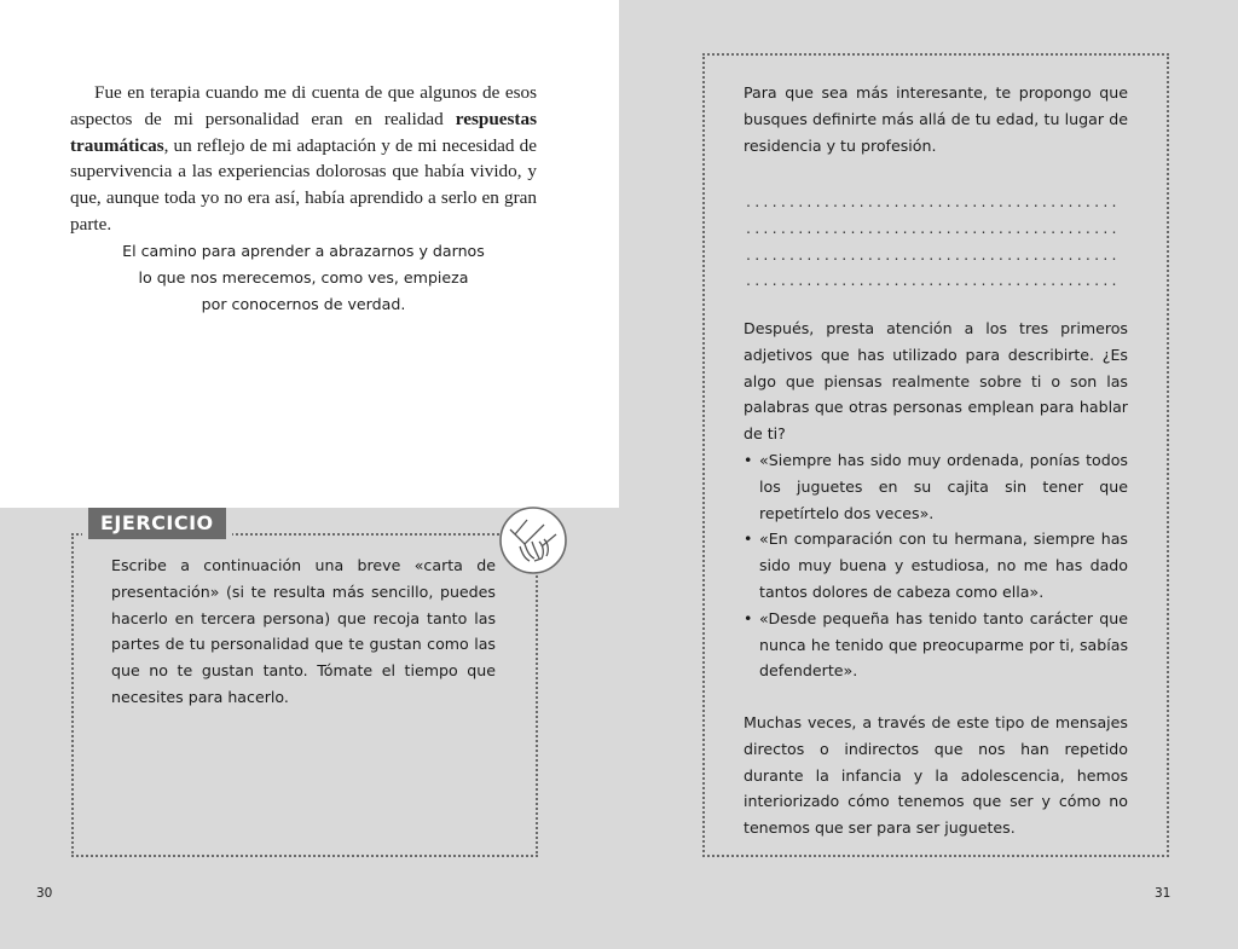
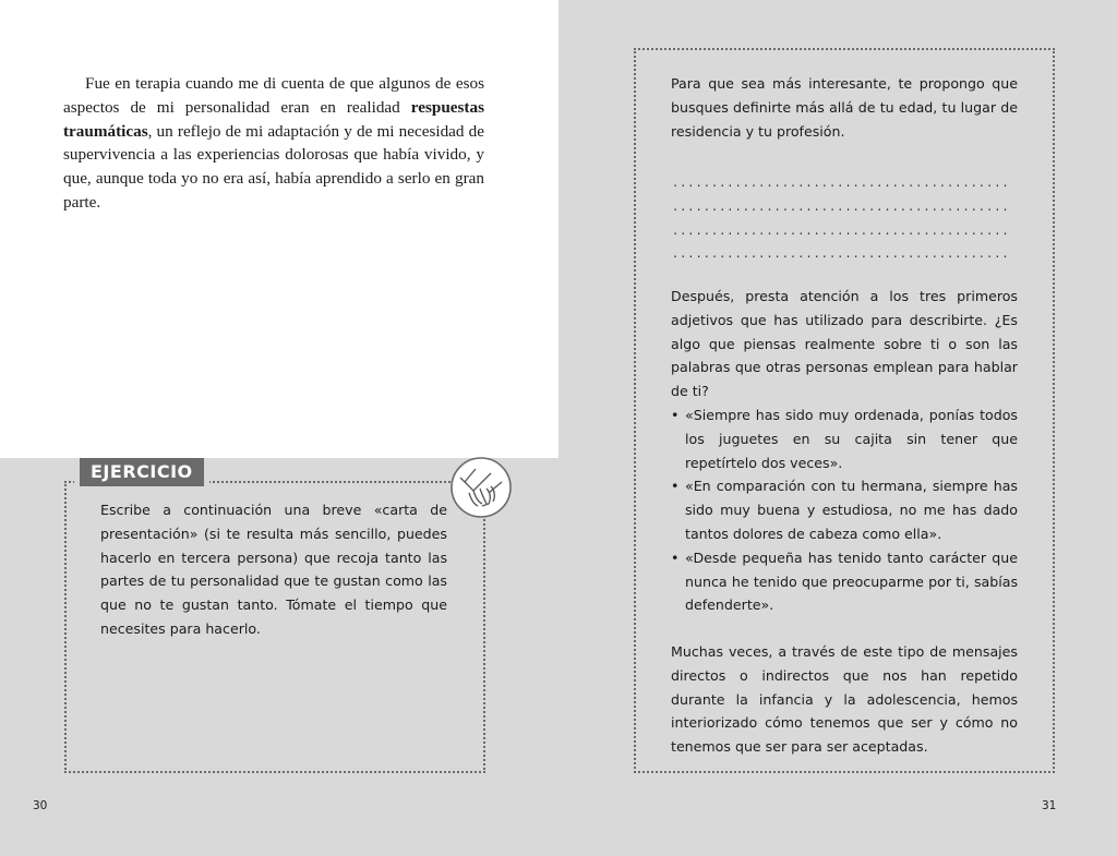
  Fue en terapia cuando me di cuenta de que algunos de esos aspectos de mi personalidad eran en realidad respuestas traumáticas, un reflejo de mi adaptación y de mi necesidad de supervivencia a las experiencias dolorosas que había vivido, y que, aunque toda yo no era así, había aprendido a serlo en gran parte.
- El camino para aprender a abrazarnos y darnos
- lo que nos merecemos, como ves, empieza
- por conocernos de verdad.
  EJERCICIO
  Escribe a continuación una breve «carta de presentación» (si te resulta más sencillo, puedes hacerlo en tercera persona) que recoja tanto las partes de tu personalidad que te gustan como las que no te gustan tanto. Tómate el tiempo que necesites para hacerlo.
  30
  Para que sea más interesante, te propongo que busques definirte más allá de tu edad, tu lugar de residencia y tu profesión.
  ...........................................
  ...........................................
  ...........................................
  ...........................................
  Después, presta atención a los tres primeros adjetivos que has utilizado para describirte. ¿Es algo que piensas realmente sobre ti o son las palabras que otras personas emplean para hablar de ti?
  •
  «Siempre has sido muy ordenada, ponías todos los juguetes en su cajita sin tener que repetírtelo dos veces».
  •
  «En comparación con tu hermana, siempre has sido muy buena y estudiosa, no me has dado tantos dolores de cabeza como ella».
  •
  «Desde pequeña has tenido tanto carácter que nunca he tenido que preocuparme por ti, sabías defenderte».
- Muchas veces, a través de este tipo de mensajes directos o indirectos que nos han repetido durante la infancia y la adolescencia, hemos interiorizado cómo tenemos que ser y cómo no tenemos que ser para ser juguetes.
+ Muchas veces, a través de este tipo de mensajes directos o indirectos que nos han repetido durante la infancia y la adolescencia, hemos interiorizado cómo tenemos que ser y cómo no tenemos que ser para ser aceptadas.
  31
